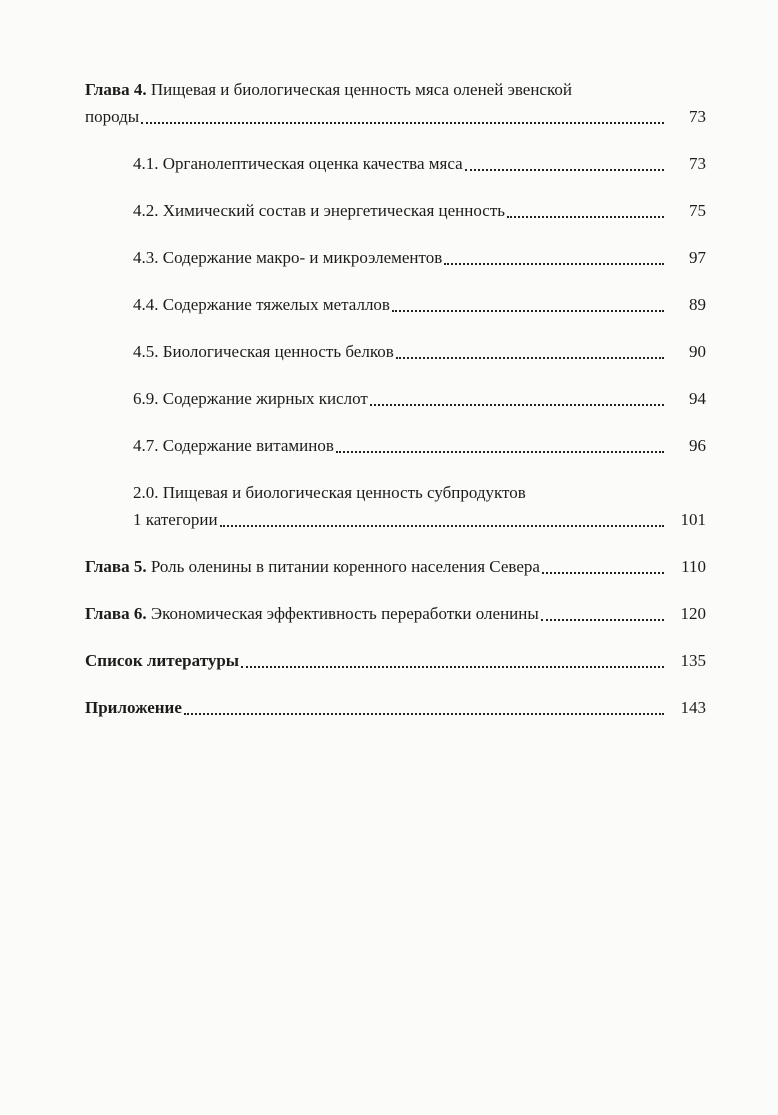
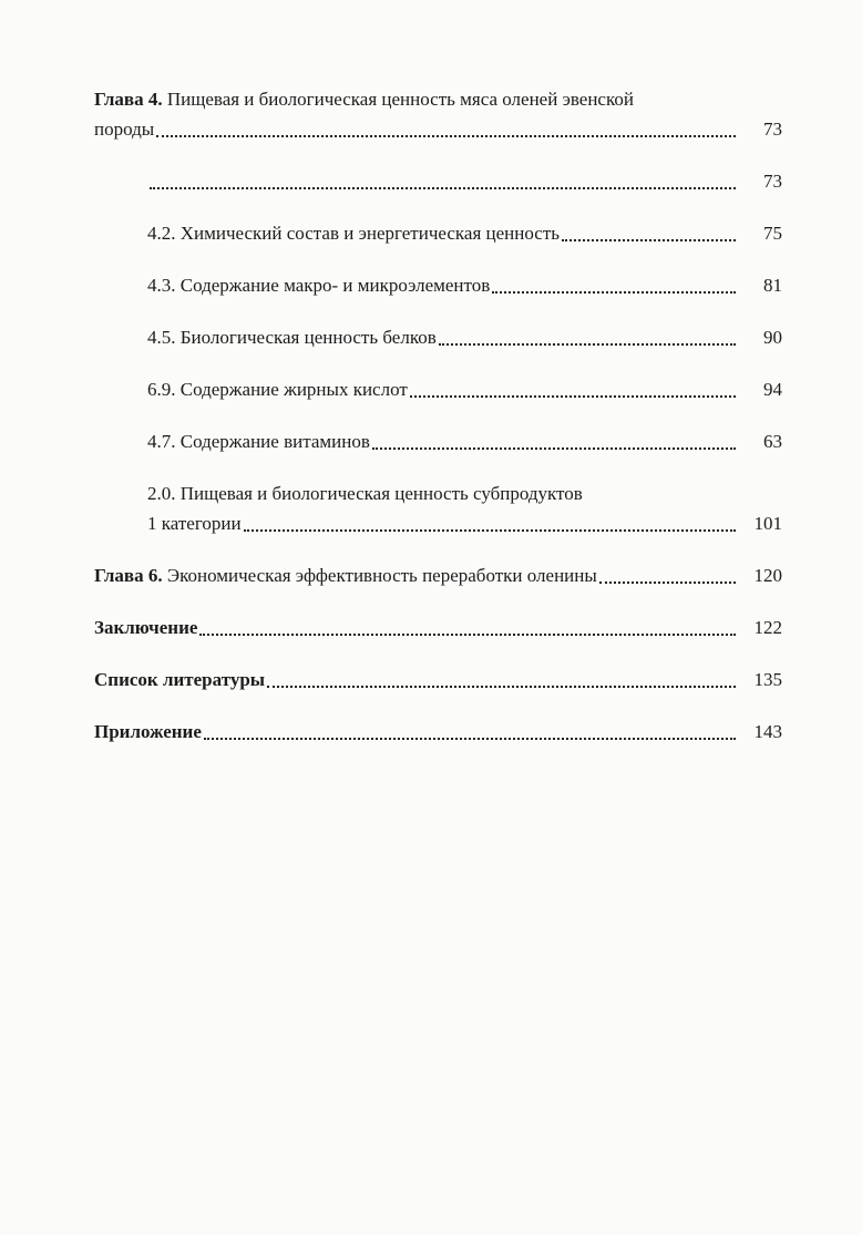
  Глава 4. Пищевая и биологическая ценность мяса оленей эвенской
  породы
  73
- 4.1. Органолептическая оценка качества мяса
  73
  4.2. Химический состав и энергетическая ценность
  75
  4.3. Содержание макро- и микроэлементов
- 97
+ 81
- 4.4. Содержание тяжелых металлов
- 89
  4.5. Биологическая ценность белков
  90
  6.9. Содержание жирных кислот
  94
  4.7. Содержание витаминов
- 96
+ 63
  2.0. Пищевая и биологическая ценность субпродуктов
  1 категории
  101
- Глава 5. Роль оленины в питании коренного населения Севера
- 110
  Глава 6. Экономическая эффективность переработки оленины
  120
+ Заключение
+ 122
  Список литературы
  135
  Приложение
  143
